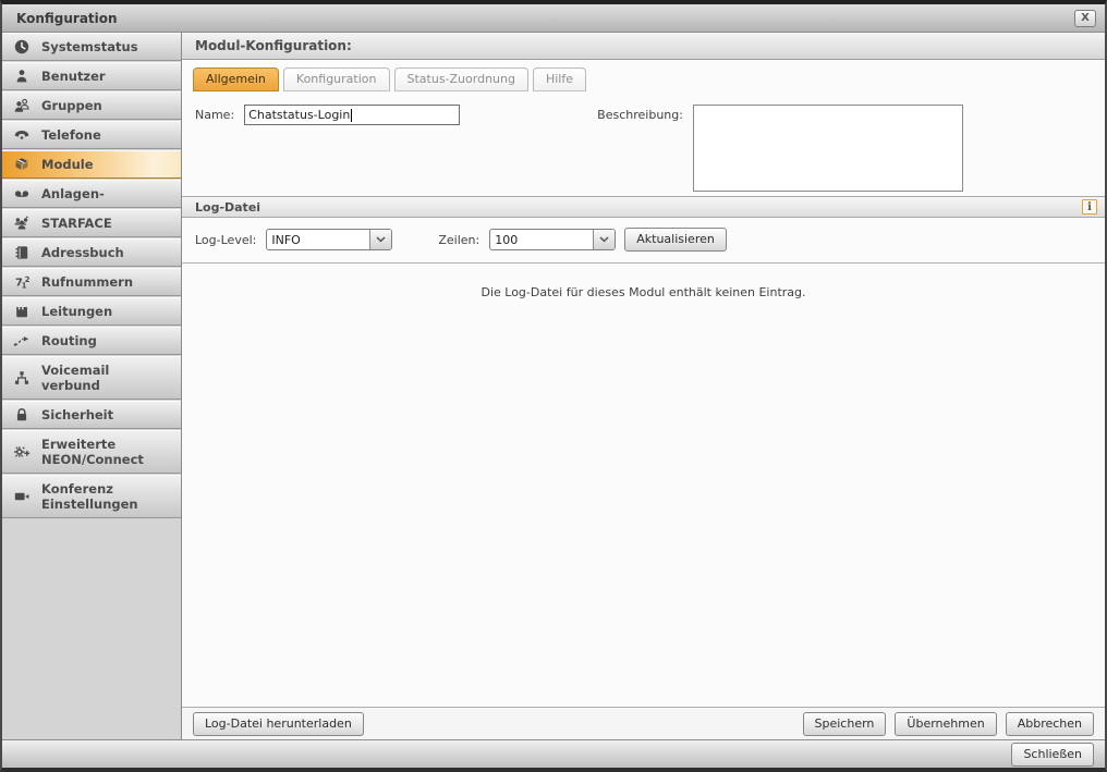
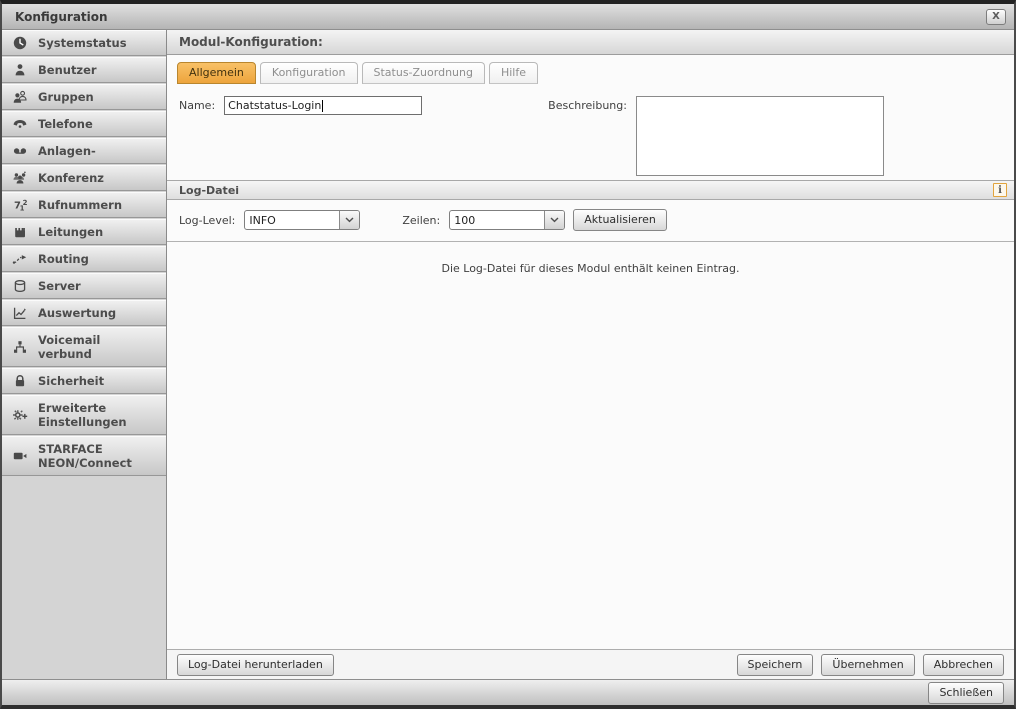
  Konfiguration
  X
  Systemstatus
  Benutzer
  Gruppen
  Telefone
- Module
  Anlagen-
- STARFACE
+ Konferenz
- Adressbuch
  7
  1
  2
  Rufnummern
  Leitungen
  Routing
+ Server
+ Auswertung
  Voicemail
  verbund
  Sicherheit
  Erweiterte
- NEON/Connect
+ Einstellungen
- Konferenz
+ STARFACE
- Einstellungen
+ NEON/Connect
  Modul-Konfiguration:
  Allgemein
  Konfiguration
  Status-Zuordnung
  Hilfe
  Name:
  Chatstatus-Login
  Beschreibung:
  Log-Datei
  i
  Log-Level:
  INFO
  Zeilen:
  100
  Aktualisieren
  Die Log-Datei für dieses Modul enthält keinen Eintrag.
  Log-Datei herunterladen
  Speichern
  Übernehmen
  Abbrechen
  Schließen
